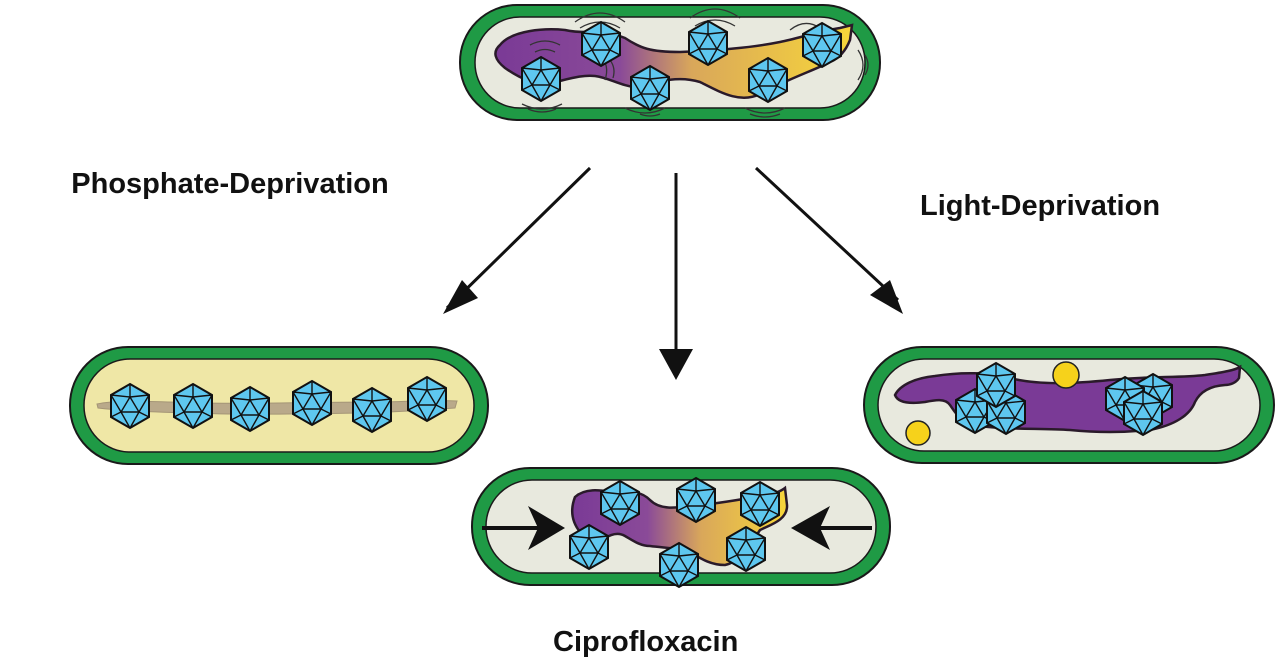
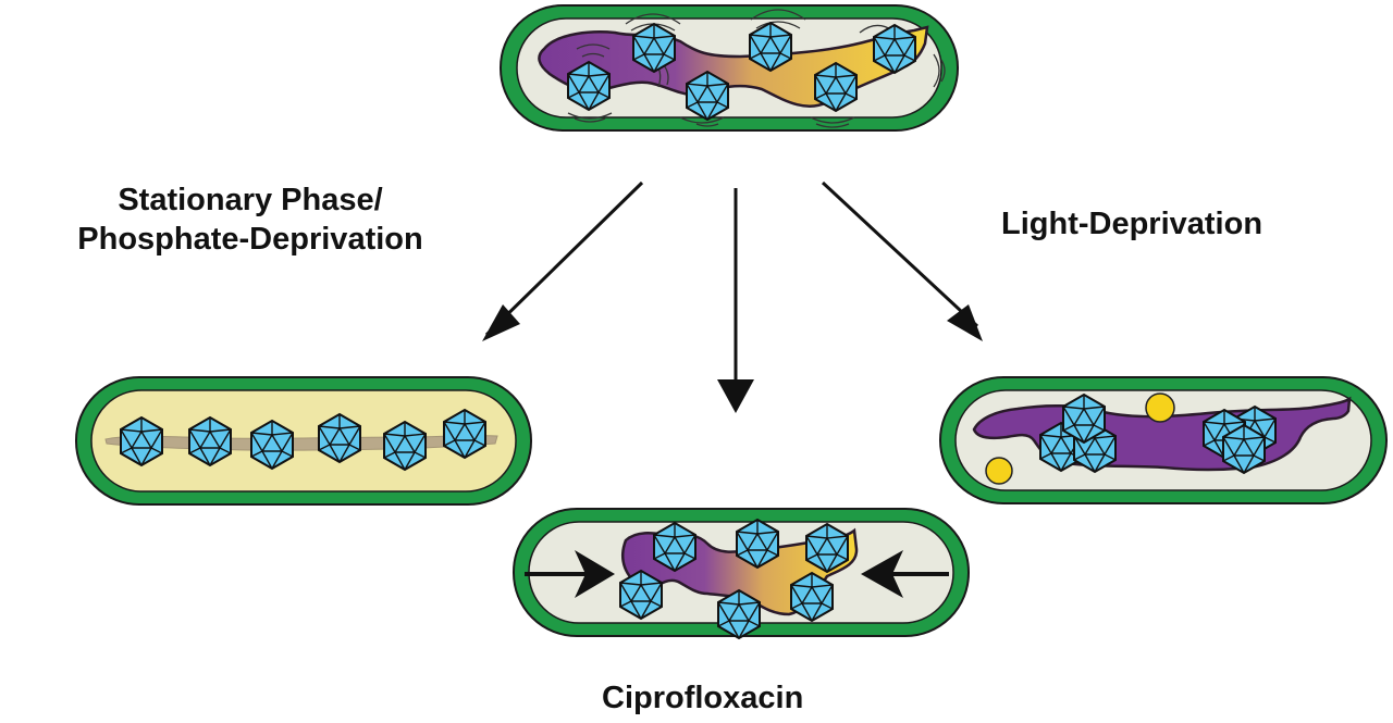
+ Stationary Phase/
  Phosphate-Deprivation
  Light-Deprivation
  Ciprofloxacin
